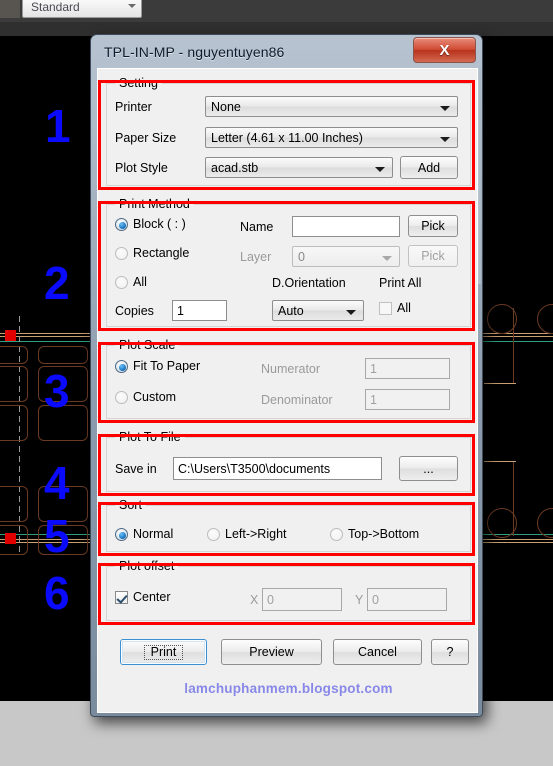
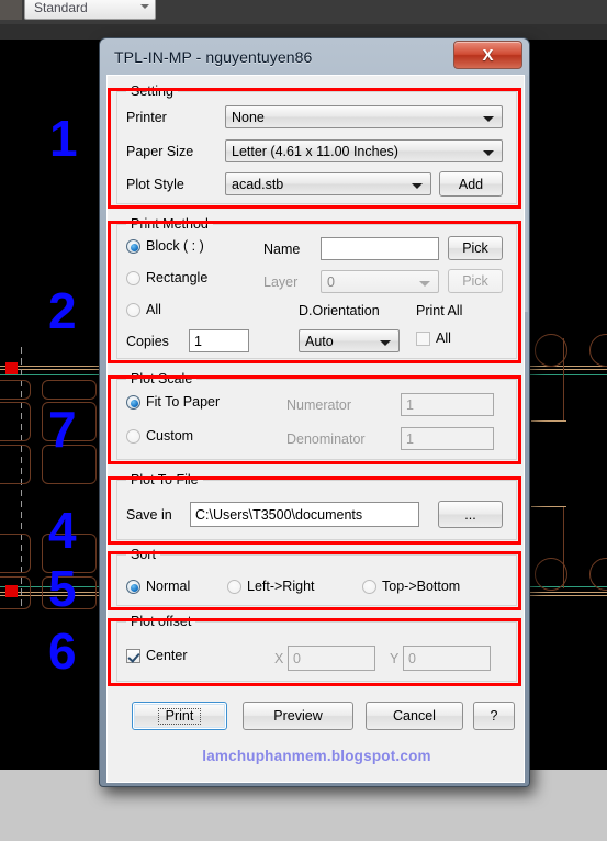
  Standard
  1
  2
- 3
+ 7
  4
  5
  6
  TPL-IN-MP - nguyentuyen86
  X
  Setting
  Printer
  None
  Paper Size
  Letter (4.61 x 11.00 Inches)
  Plot Style
  acad.stb
  Add
  Print Method
  Block ( : )
  Rectangle
  All
  Name
  Pick
  Layer
  0
  Pick
  D.Orientation
  Print All
  Copies
  1
  Auto
  All
  Plot Scale
  Fit To Paper
  Custom
  Numerator
  1
  Denominator
  1
  Plot To File
  Save in
  C:\Users\T3500\documents
  ...
  Sort
  Normal
  Left->Right
  Top->Bottom
  Plot offset
  Center
  X
  0
  Y
  0
  Print
  Preview
  Cancel
  ?
  lamchuphanmem.blogspot.com
